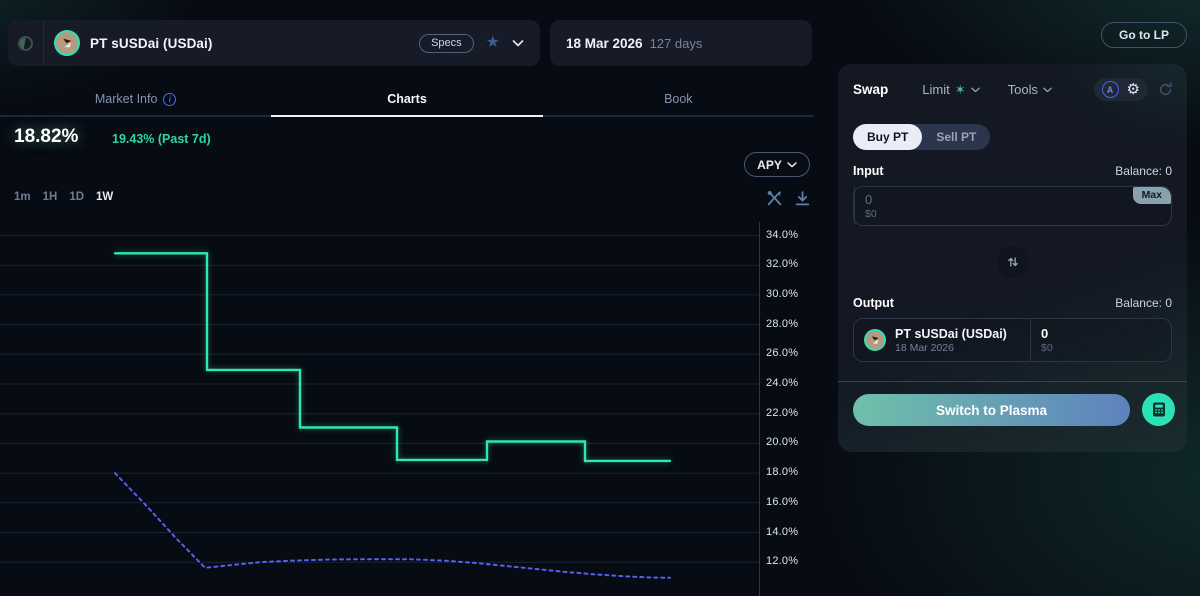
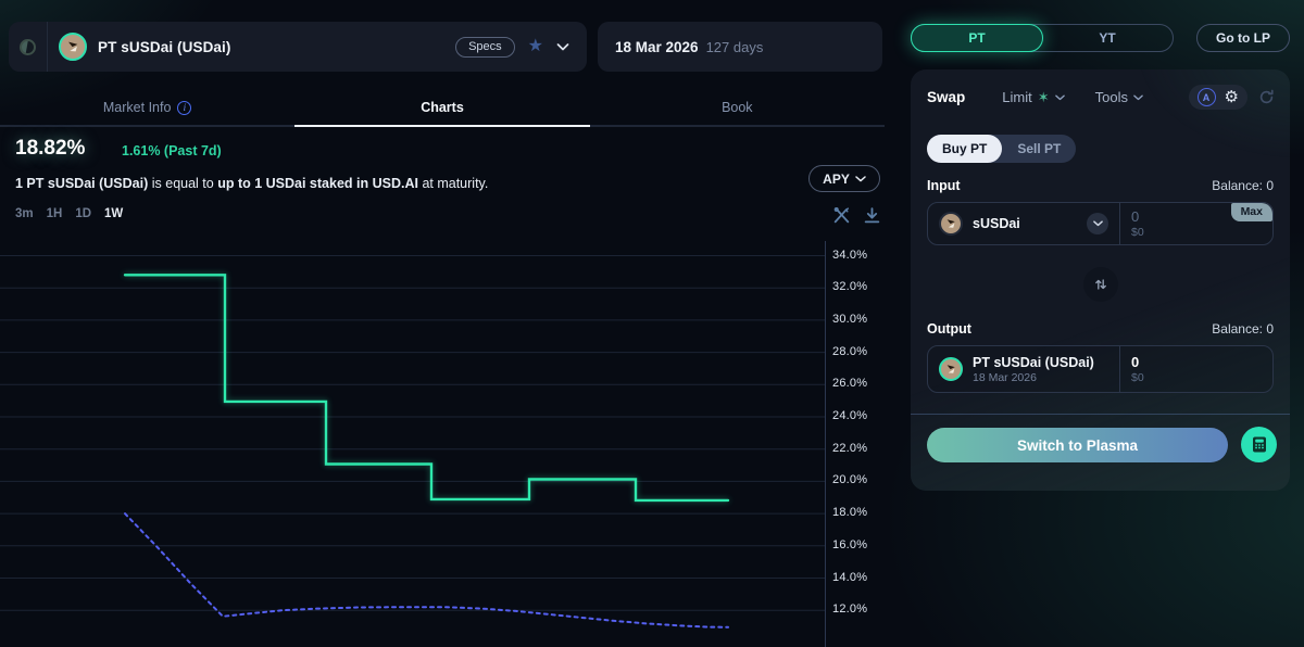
  PT sUSDai (USDai)
  Specs
  ★
  18 Mar 2026
  127 days
  Market Info
  i
  Charts
  Book
  18.82%
- 19.43% (Past 7d)
+ 1.61% (Past 7d)
+ 1 PT sUSDai (USDai) is equal to up to 1 USDai staked in USD.AI at maturity.
  APY
- 1m
+ 3m
  1H
  1D
  1W
  34.0%
  32.0%
  30.0%
  28.0%
  26.0%
  24.0%
  22.0%
  20.0%
  18.0%
  16.0%
  14.0%
  12.0%
+ PT
+ YT
  Go to LP
  Swap
  Limit
  ✶
  Tools
  A
  ⚙
  Buy PT
  Sell PT
  Input
  Balance: 0
+ sUSDai
  0
  $0
  Max
  Output
  Balance: 0
  PT sUSDai (USDai)
  18 Mar 2026
  0
  $0
  Switch to Plasma
